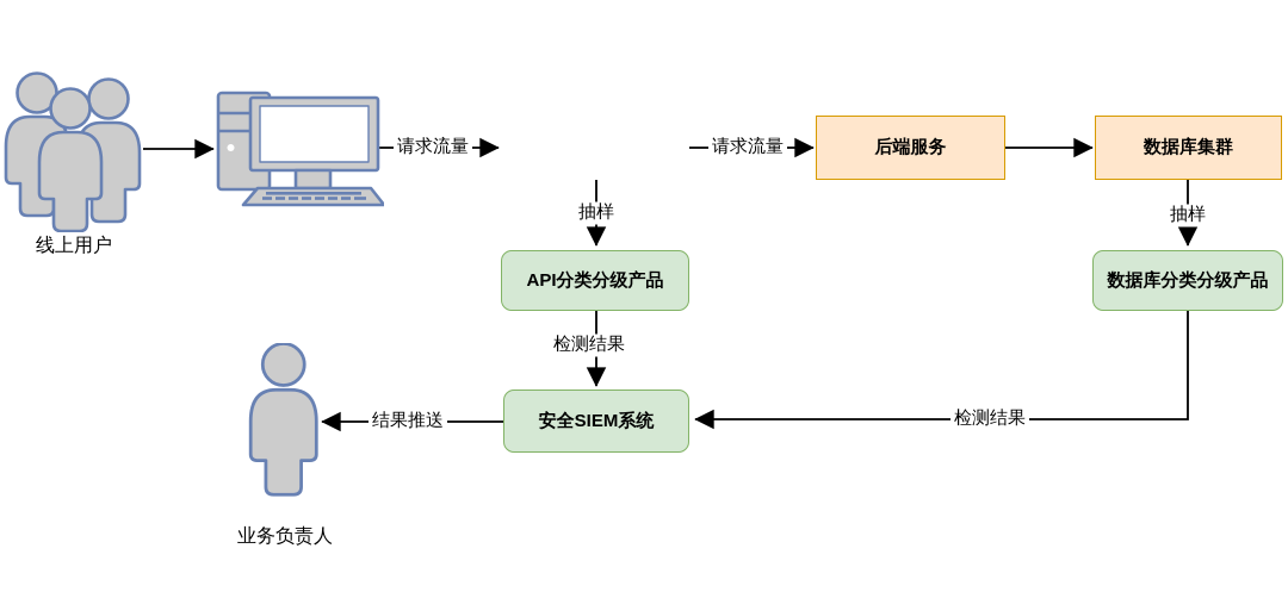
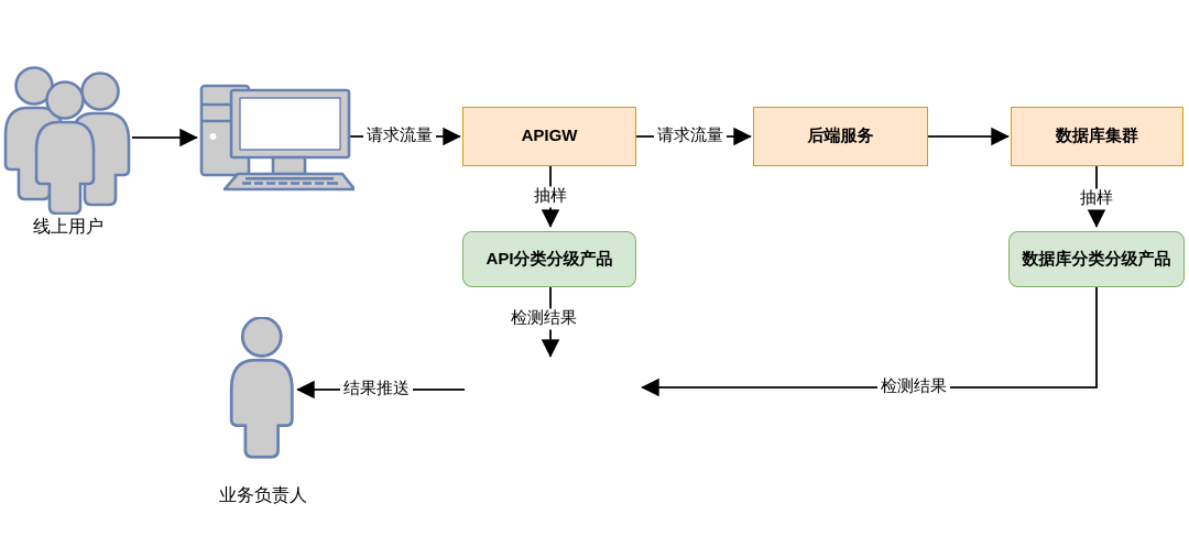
  线上用户
  业务负责人
+ APIGW
  后端服务
  数据库集群
  API分类分级产品
  数据库分类分级产品
- 安全SIEM系统
  请求流量
  请求流量
  抽样
  抽样
  检测结果
  检测结果
  结果推送
